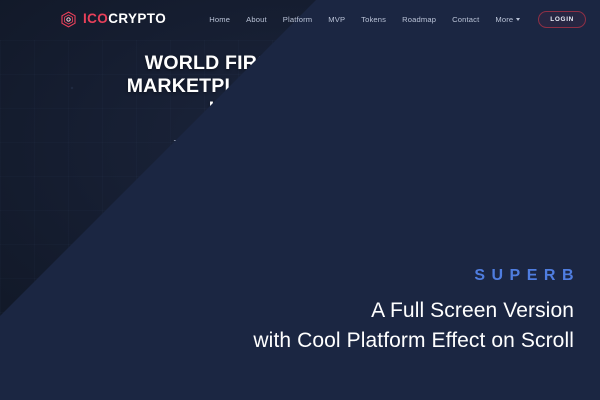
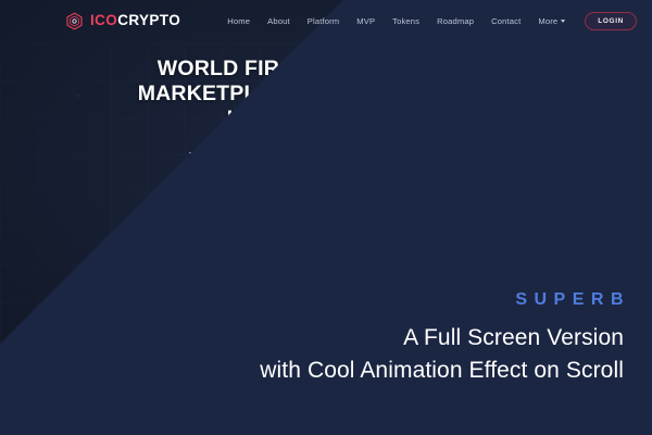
  ICOCRYPTO
  Home
  About
  Platform
  MVP
  Tokens
  Roadmap
  Contact
  More
  SUPERB
  A Full Screen Version
- with Cool Platform Effect on Scroll
+ with Cool Animation Effect on Scroll
